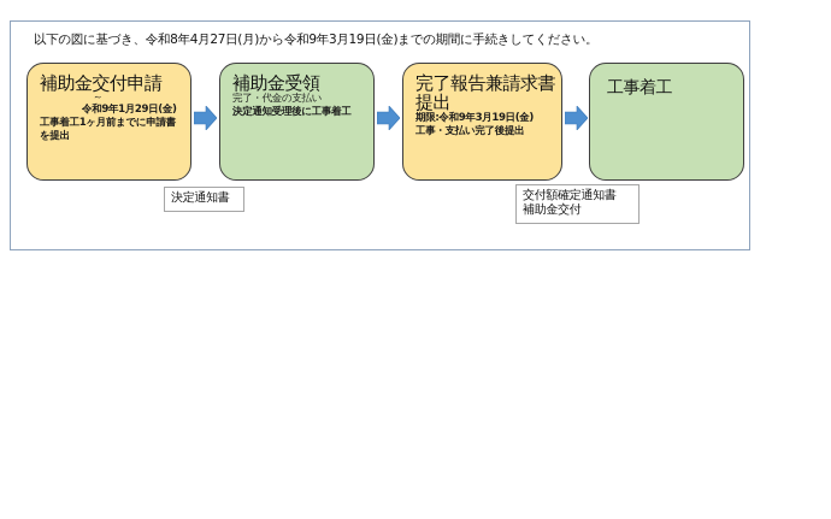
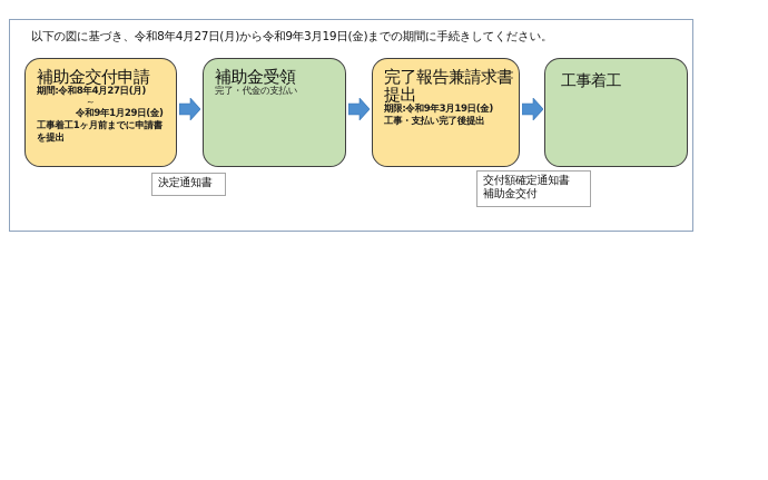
  以下の図に基づき、令和8年4月27日(月)から令和9年3月19日(金)までの期間に手続きしてください。
  補助金交付申請
+ 期間:令和8年4月27日(月)
  ～
  令和9年1月29日(金)
  工事着工1ヶ月前までに申請書を提出
  補助金受領
  完了・代金の支払い
- 決定通知受理後に工事着工
  完了報告兼請求書提出
  期限:令和9年3月19日(金)
  工事・支払い完了後提出
  工事着工
  決定通知書
  交付額確定通知書
  補助金交付
